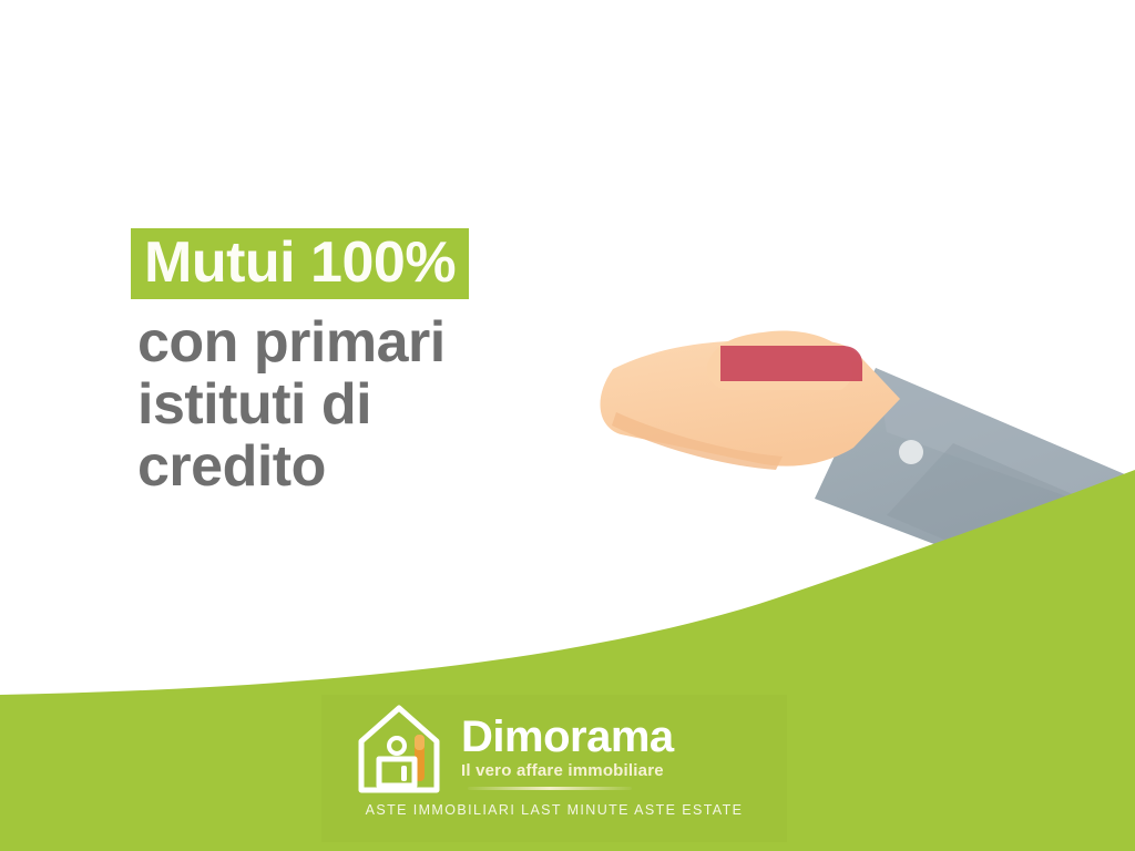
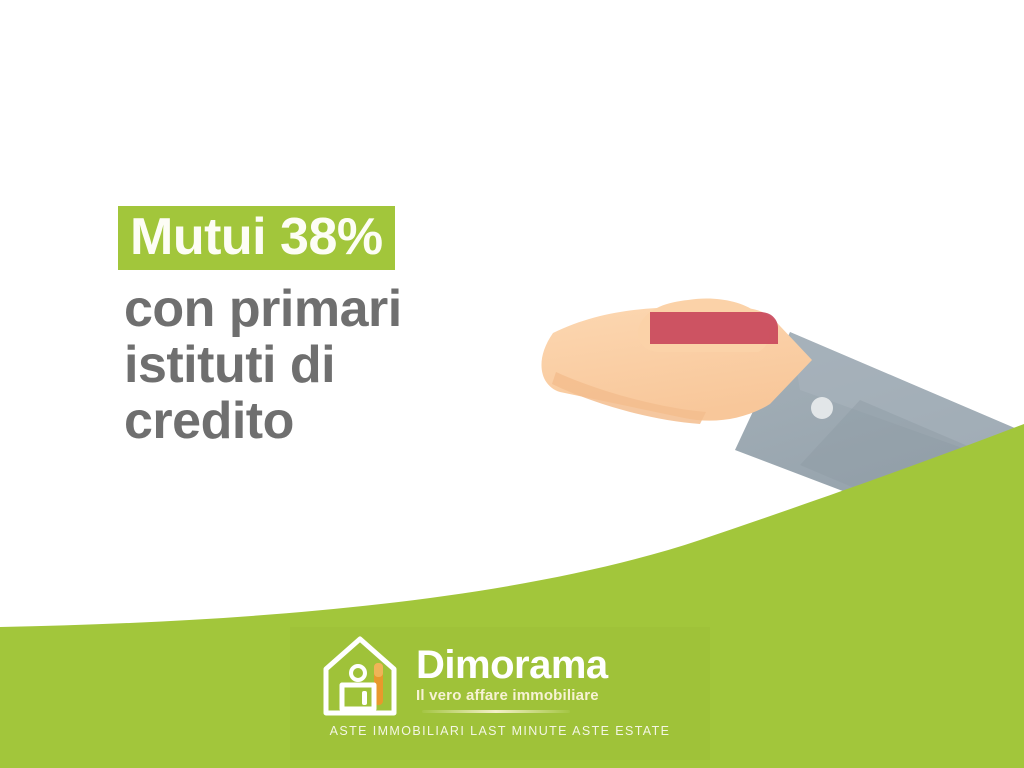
- Mutui 100%
+ Mutui 38%
  con primari
  istituti di
  credito
  Dimorama
  Il vero affare immobiliare
  ASTE IMMOBILIARI LAST MINUTE ASTE ESTATE
